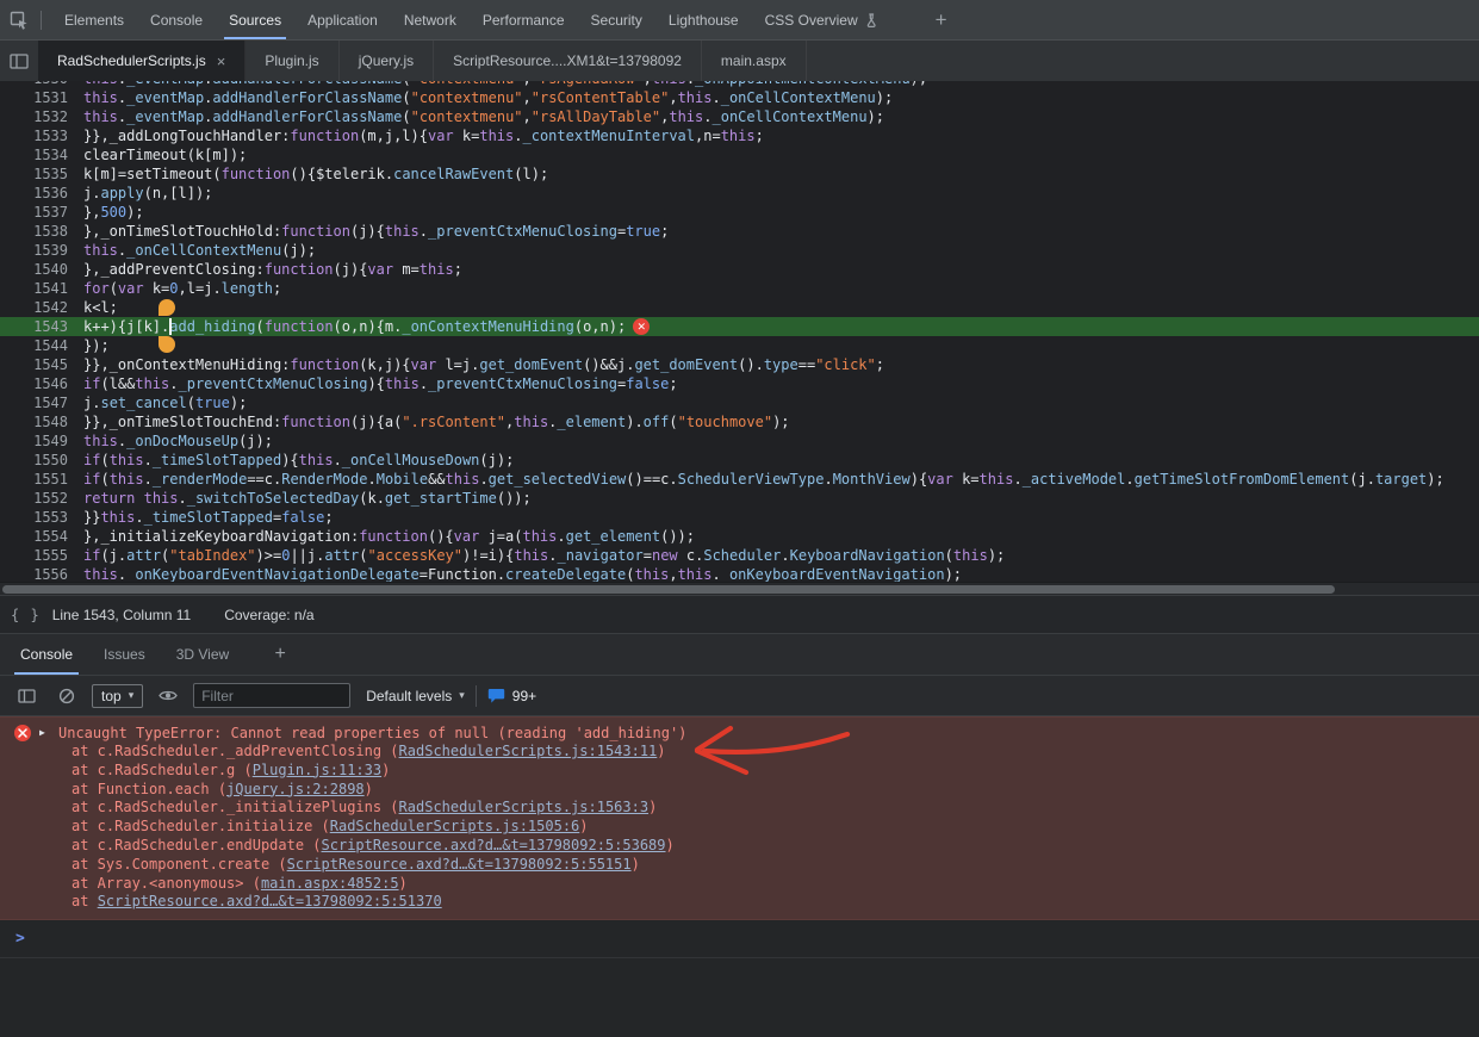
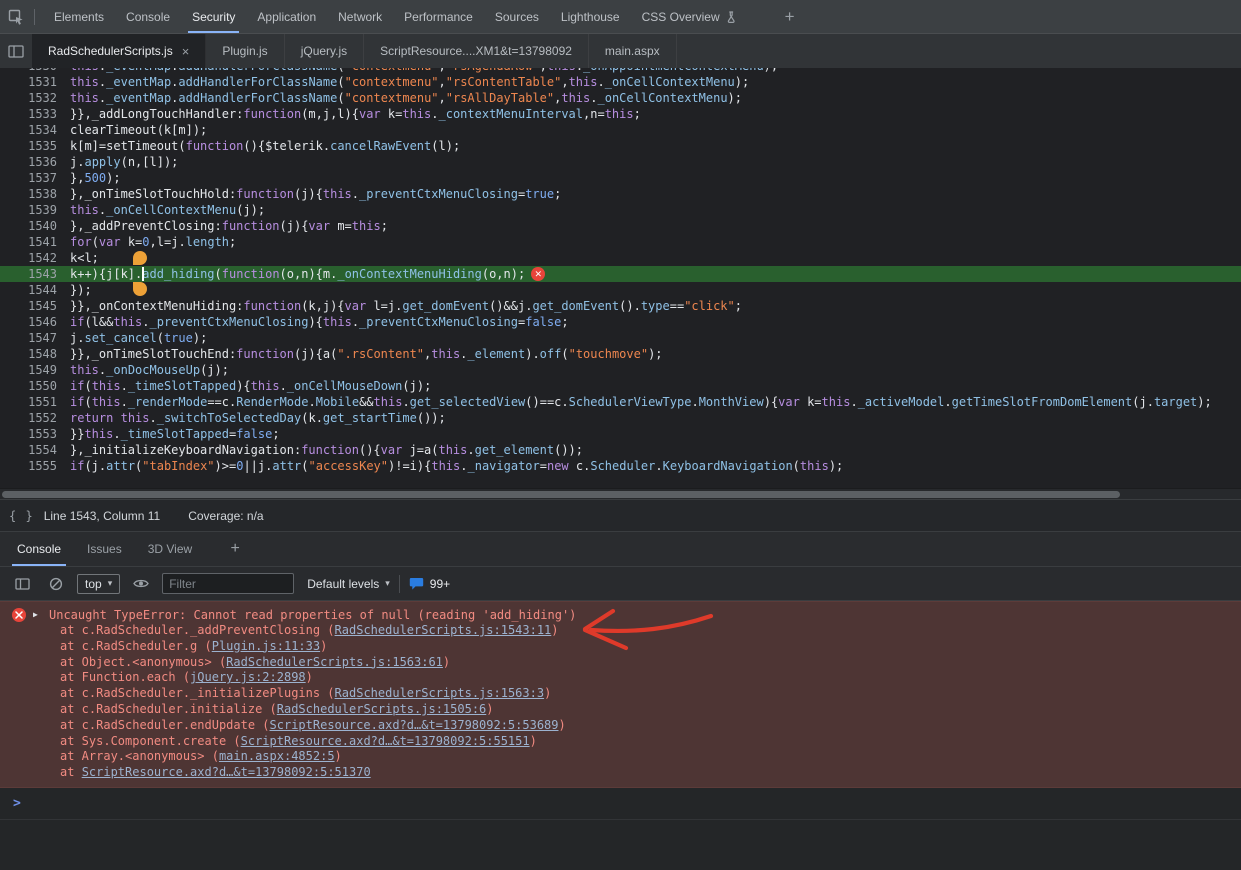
  Elements
  Console
- Sources
+ Security
  Application
  Network
  Performance
- Security
+ Sources
  Lighthouse
  CSS Overview
  +
  RadSchedulerScripts.js
  ×
  Plugin.js
  jQuery.js
  ScriptResource....XM1&t=13798092
  main.aspx
  1531
  this._eventMap.addHandlerForClassName("contextmenu","rsContentTable",this._onCellContextMenu);
  1532
  this._eventMap.addHandlerForClassName("contextmenu","rsAllDayTable",this._onCellContextMenu);
  1533
  }},_addLongTouchHandler:function(m,j,l){var k=this._contextMenuInterval,n=this;
  1534
  clearTimeout(k[m]);
  1535
  k[m]=setTimeout(function(){$telerik.cancelRawEvent(l);
  1536
  j.apply(n,[l]);
  1537
  },500);
  1538
  },_onTimeSlotTouchHold:function(j){this._preventCtxMenuClosing=true;
  1539
  this._onCellContextMenu(j);
  1540
  },_addPreventClosing:function(j){var m=this;
  1541
  for(var k=0,l=j.length;
  1542
  k<l;
  1543
  k++){j[k].add_hiding(function(o,n){m._onContextMenuHiding(o,n);
  ✕
  1544
  });
  1545
  }},_onContextMenuHiding:function(k,j){var l=j.get_domEvent()&&j.get_domEvent().type=="click";
  1546
  if(l&&this._preventCtxMenuClosing){this._preventCtxMenuClosing=false;
  1547
  j.set_cancel(true);
  1548
  }},_onTimeSlotTouchEnd:function(j){a(".rsContent",this._element).off("touchmove");
  1549
  this._onDocMouseUp(j);
  1550
  if(this._timeSlotTapped){this._onCellMouseDown(j);
  1551
  if(this._renderMode==c.RenderMode.Mobile&&this.get_selectedView()==c.SchedulerViewType.MonthView){var k=this._activeModel.getTimeSlotFromDomElement(j.target);
  1552
  return this._switchToSelectedDay(k.get_startTime());
  1553
  }}this._timeSlotTapped=false;
  1554
  },_initializeKeyboardNavigation:function(){var j=a(this.get_element());
  1555
  if(j.attr("tabIndex")>=0||j.attr("accessKey")!=i){this._navigator=new c.Scheduler.KeyboardNavigation(this);
- 1556
- this._onKeyboardEventNavigationDelegate=Function.createDelegate(this,this._onKeyboardEventNavigation);
  { }
  Line 1543, Column 11
  Coverage: n/a
  Console
  Issues
  3D View
  +
  top
  ▾
  Filter
  Default levels
  ▾
  99+
  ▶
  Uncaught TypeError: Cannot read properties of null (reading 'add_hiding')
  at c.RadScheduler._addPreventClosing (RadSchedulerScripts.js:1543:11)
  at c.RadScheduler.g (Plugin.js:11:33)
+ at Object.<anonymous> (RadSchedulerScripts.js:1563:61)
  at Function.each (jQuery.js:2:2898)
  at c.RadScheduler._initializePlugins (RadSchedulerScripts.js:1563:3)
  at c.RadScheduler.initialize (RadSchedulerScripts.js:1505:6)
  at c.RadScheduler.endUpdate (ScriptResource.axd?d…&t=13798092:5:53689)
  at Sys.Component.create (ScriptResource.axd?d…&t=13798092:5:55151)
  at Array.<anonymous> (main.aspx:4852:5)
  at ScriptResource.axd?d…&t=13798092:5:51370
  >
